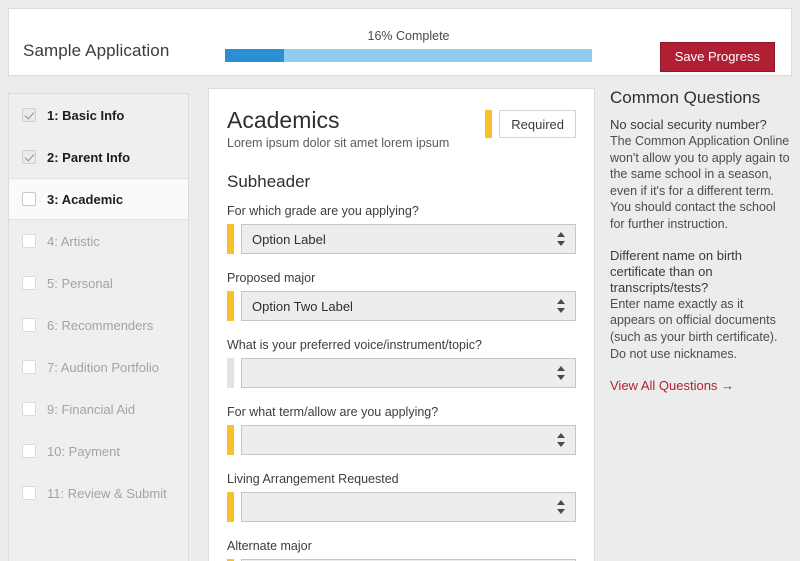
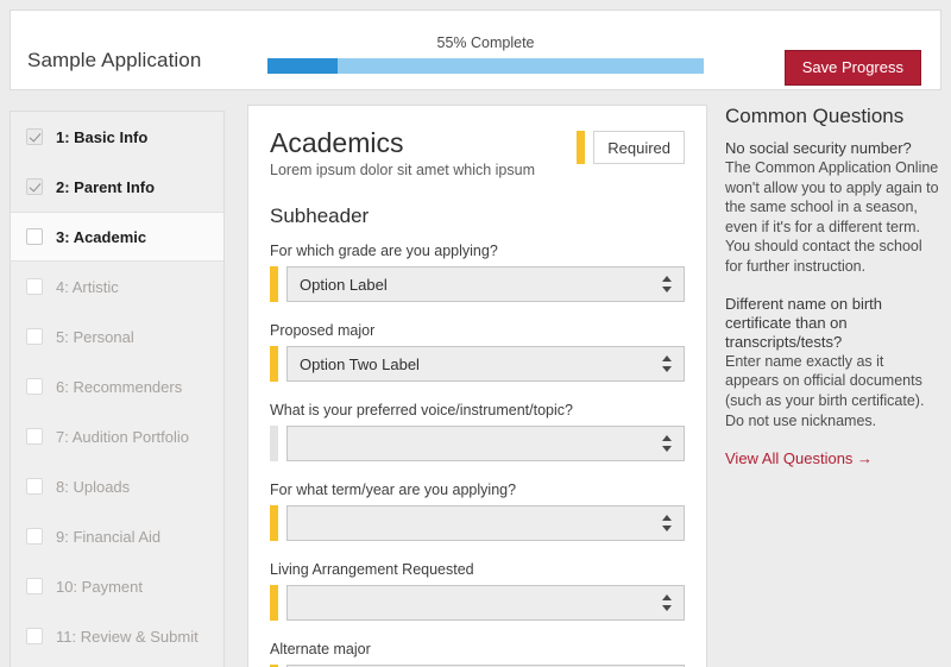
  Sample Application
- 16% Complete
+ 55% Complete
  Save Progress
  1: Basic Info
  2: Parent Info
  3: Academic
  4: Artistic
  5: Personal
  6: Recommenders
  7: Audition Portfolio
+ 8: Uploads
  9: Financial Aid
  10: Payment
  11: Review & Submit
  Academics
- Lorem ipsum dolor sit amet lorem ipsum
+ Lorem ipsum dolor sit amet which ipsum
  Required
  Subheader
  For which grade are you applying?
  Option Label
  Proposed major
  Option Two Label
  What is your preferred voice/instrument/topic?
- For what term/allow are you applying?
+ For what term/year are you applying?
  Living Arrangement Requested
  Alternate major
  Common Questions
  No social security number?
  The Common Application Online won't allow you to apply again to the same school in a season, even if it's for a different term. You should contact the school for further instruction.
  Different name on birth certificate than on transcripts/tests?
  Enter name exactly as it appears on official documents (such as your birth certificate). Do not use nicknames.
  View All Questions →
